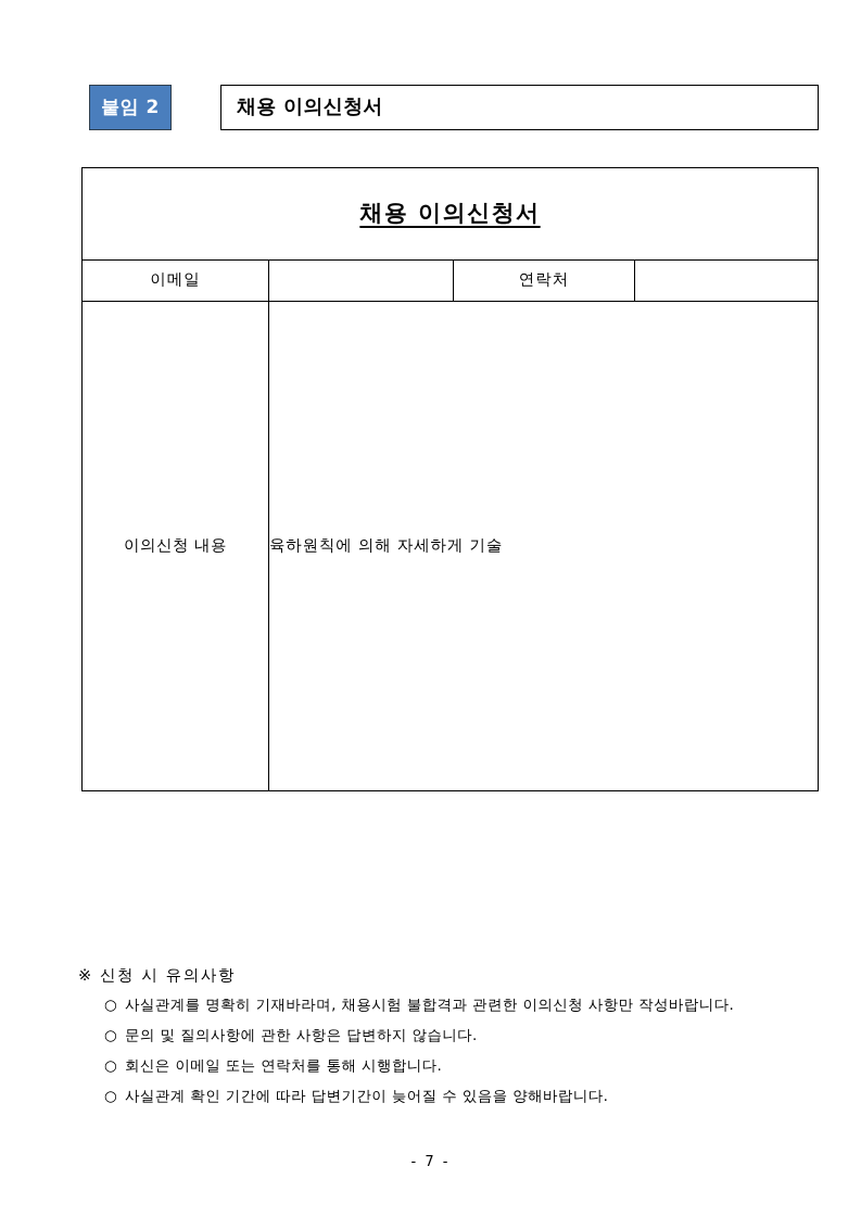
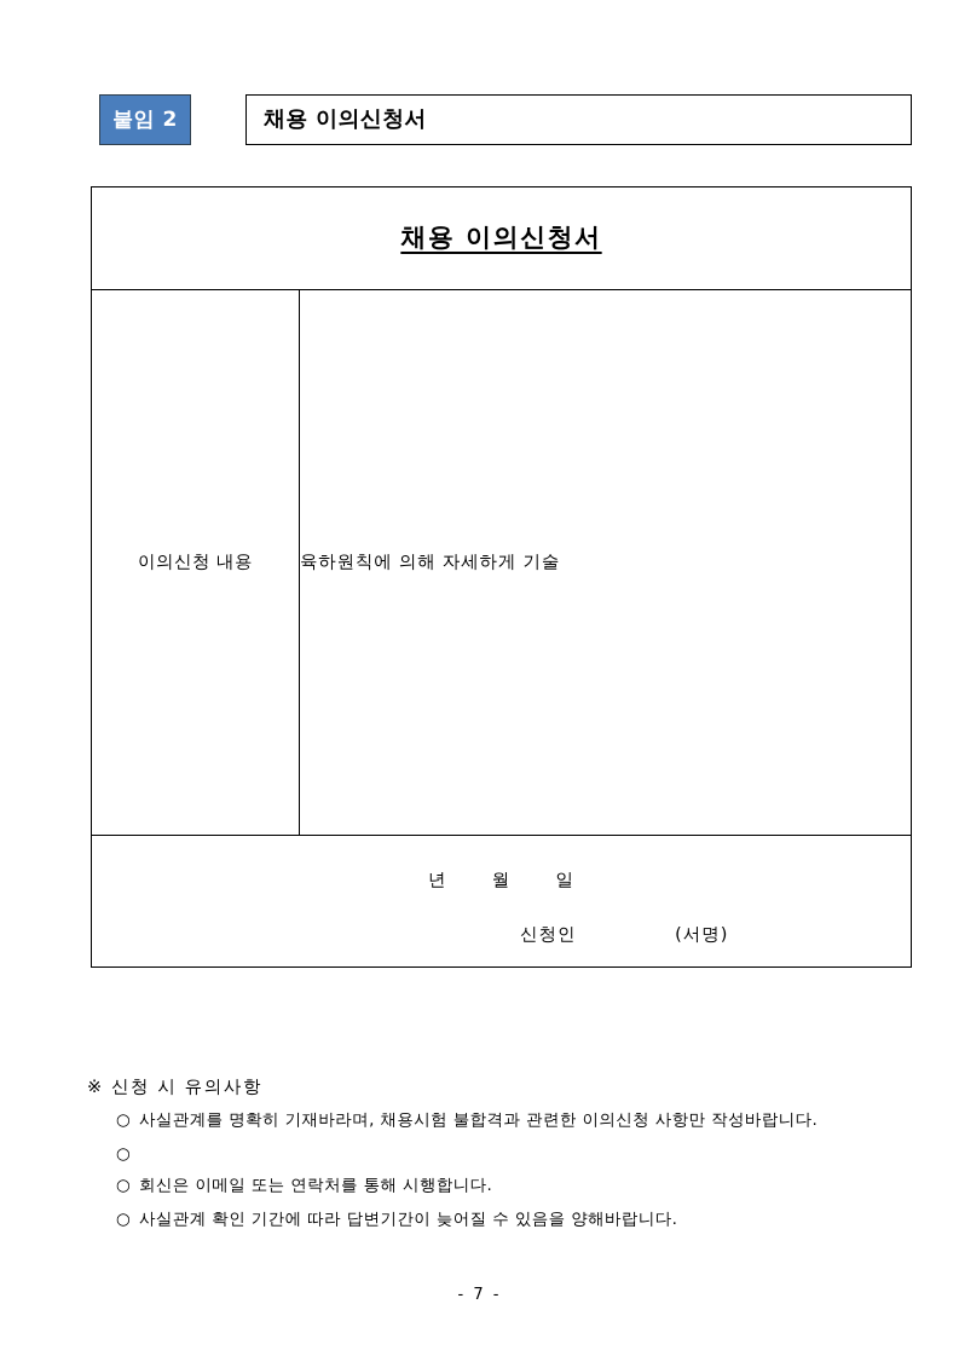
  붙임 2
  채용 이의신청서
  채용 이의신청서
- 이메일		연락처
  이의신청 내용	육하원칙에 의해 자세하게 기술
+ 년 월 일 신청인 (서명)
  ※ 신청 시 유의사항
  ○
  사실관계를 명확히 기재바라며, 채용시험 불합격과 관련한 이의신청 사항만 작성바랍니다.
  ○
- 문의 및 질의사항에 관한 사항은 답변하지 않습니다.
  ○
  회신은 이메일 또는 연락처를 통해 시행합니다.
  ○
  사실관계 확인 기간에 따라 답변기간이 늦어질 수 있음을 양해바랍니다.
  - 7 -
